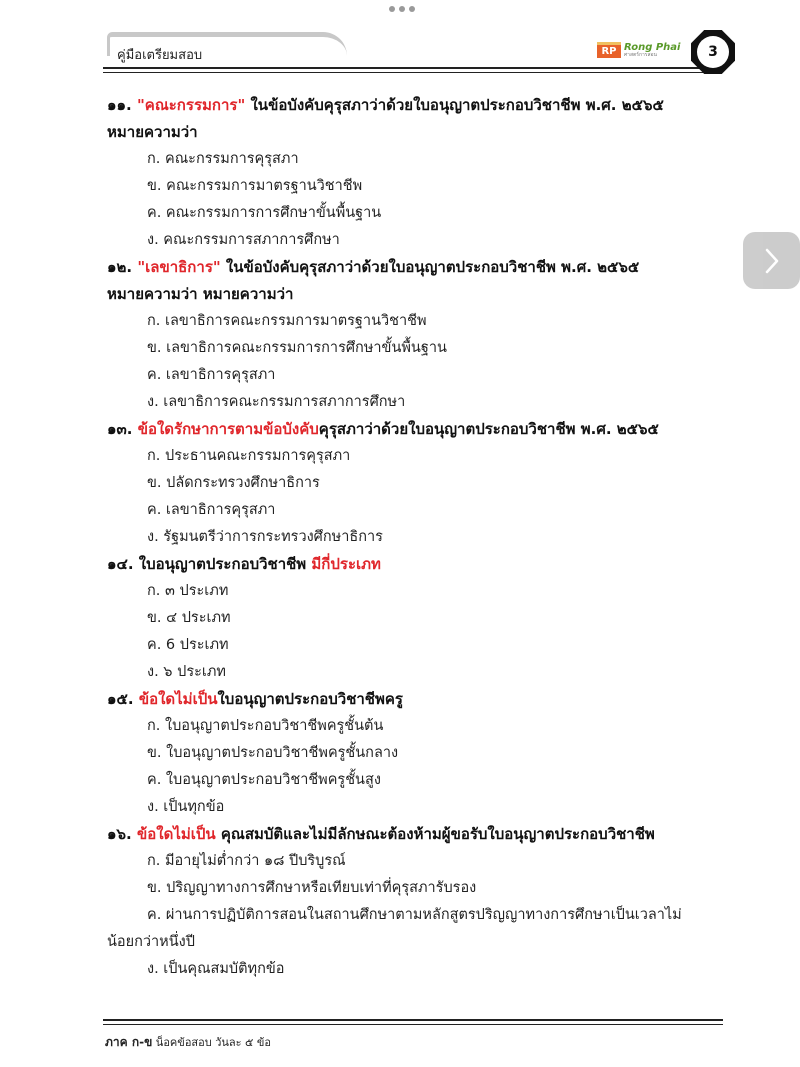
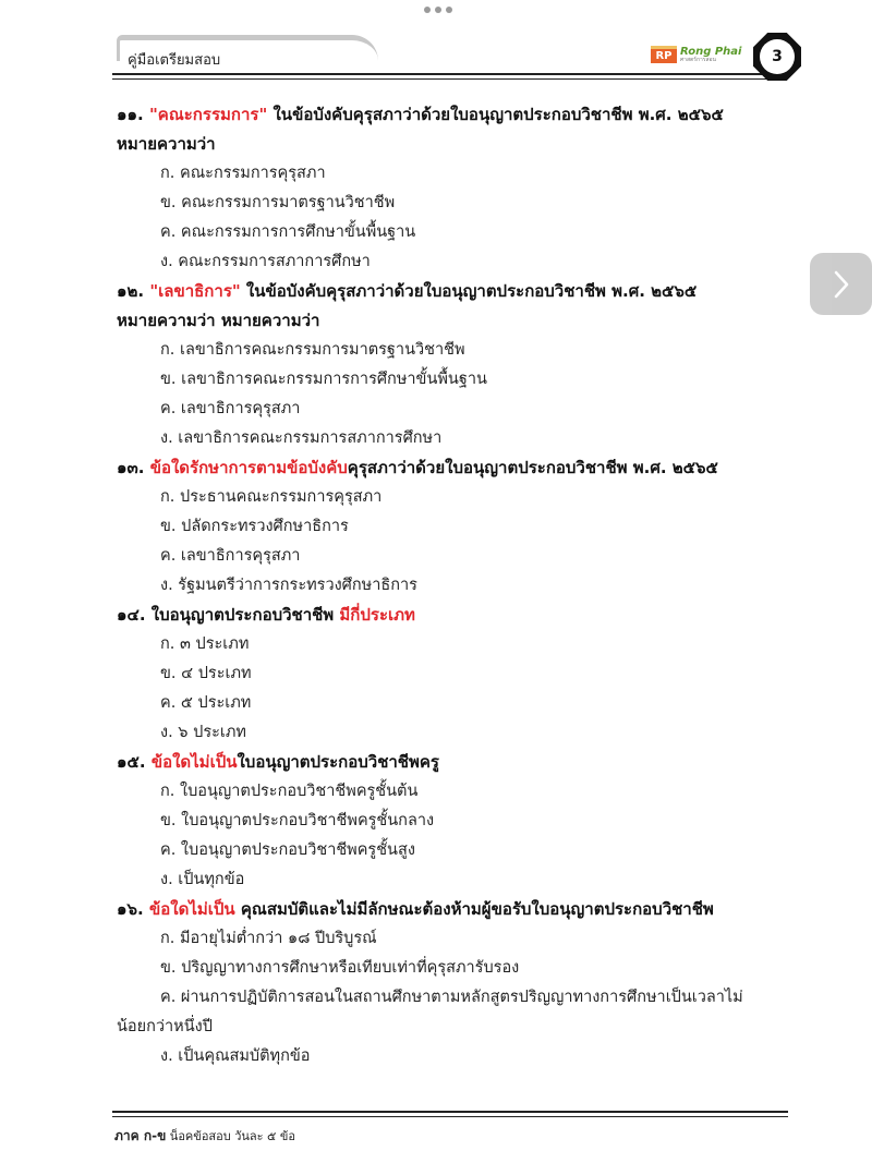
  คู่มือเตรียมสอบ
  RP
  Rong Phai
  3
  ๑๑. "คณะกรรมการ" ในข้อบังคับคุรุสภาว่าด้วยใบอนุญาตประกอบวิชาชีพ พ.ศ. ๒๕๖๕
  หมายความว่า
  ก. คณะกรรมการคุรุสภา
  ข. คณะกรรมการมาตรฐานวิชาชีพ
  ค. คณะกรรมการการศึกษาขั้นพื้นฐาน
  ง. คณะกรรมการสภาการศึกษา
  ๑๒. "เลขาธิการ" ในข้อบังคับคุรุสภาว่าด้วยใบอนุญาตประกอบวิชาชีพ พ.ศ. ๒๕๖๕
  หมายความว่า หมายความว่า
  ก. เลขาธิการคณะกรรมการมาตรฐานวิชาชีพ
  ข. เลขาธิการคณะกรรมการการศึกษาขั้นพื้นฐาน
  ค. เลขาธิการคุรุสภา
  ง. เลขาธิการคณะกรรมการสภาการศึกษา
  ๑๓. ข้อใดรักษาการตามข้อบังคับคุรุสภาว่าด้วยใบอนุญาตประกอบวิชาชีพ พ.ศ. ๒๕๖๕
  ก. ประธานคณะกรรมการคุรุสภา
  ข. ปลัดกระทรวงศึกษาธิการ
  ค. เลขาธิการคุรุสภา
  ง. รัฐมนตรีว่าการกระทรวงศึกษาธิการ
  ๑๔. ใบอนุญาตประกอบวิชาชีพ มีกี่ประเภท
  ก. ๓ ประเภท
  ข. ๔ ประเภท
- ค. 6 ประเภท
+ ค. ๕ ประเภท
  ง. ๖ ประเภท
  ๑๕. ข้อใดไม่เป็นใบอนุญาตประกอบวิชาชีพครู
  ก. ใบอนุญาตประกอบวิชาชีพครูชั้นต้น
  ข. ใบอนุญาตประกอบวิชาชีพครูชั้นกลาง
  ค. ใบอนุญาตประกอบวิชาชีพครูชั้นสูง
  ง. เป็นทุกข้อ
  ๑๖. ข้อใดไม่เป็น คุณสมบัติและไม่มีลักษณะต้องห้ามผู้ขอรับใบอนุญาตประกอบวิชาชีพ
  ก. มีอายุไม่ต่ำกว่า ๑๘ ปีบริบูรณ์
  ข. ปริญญาทางการศึกษาหรือเทียบเท่าที่คุรุสภารับรอง
  ค. ผ่านการปฏิบัติการสอนในสถานศึกษาตามหลักสูตรปริญญาทางการศึกษาเป็นเวลาไม่
  น้อยกว่าหนึ่งปี
  ง. เป็นคุณสมบัติทุกข้อ
  ภาค ก-ข น็อคข้อสอบ วันละ ๕ ข้อ
